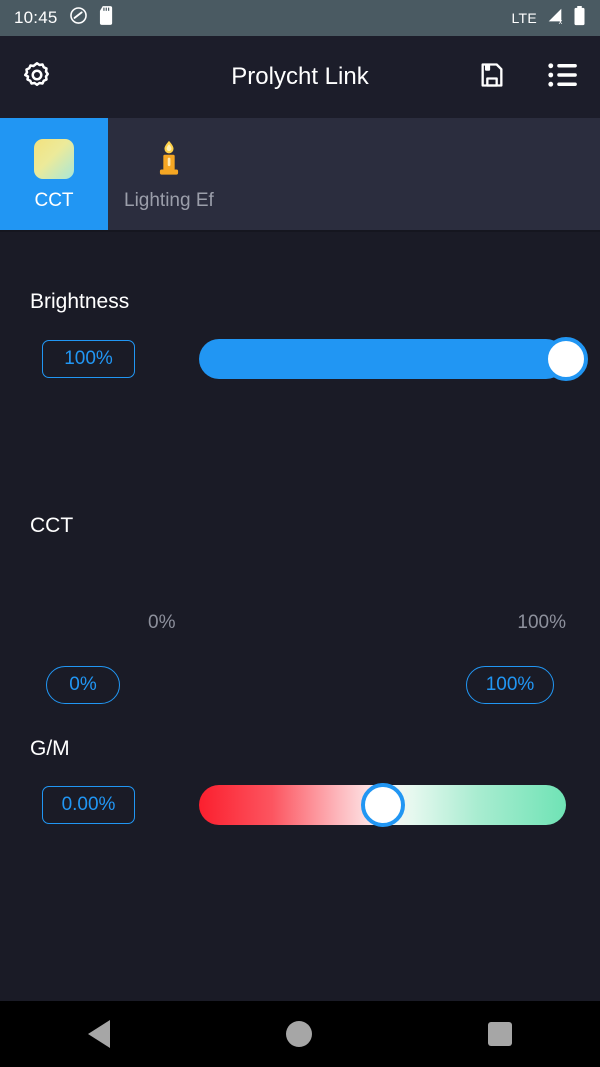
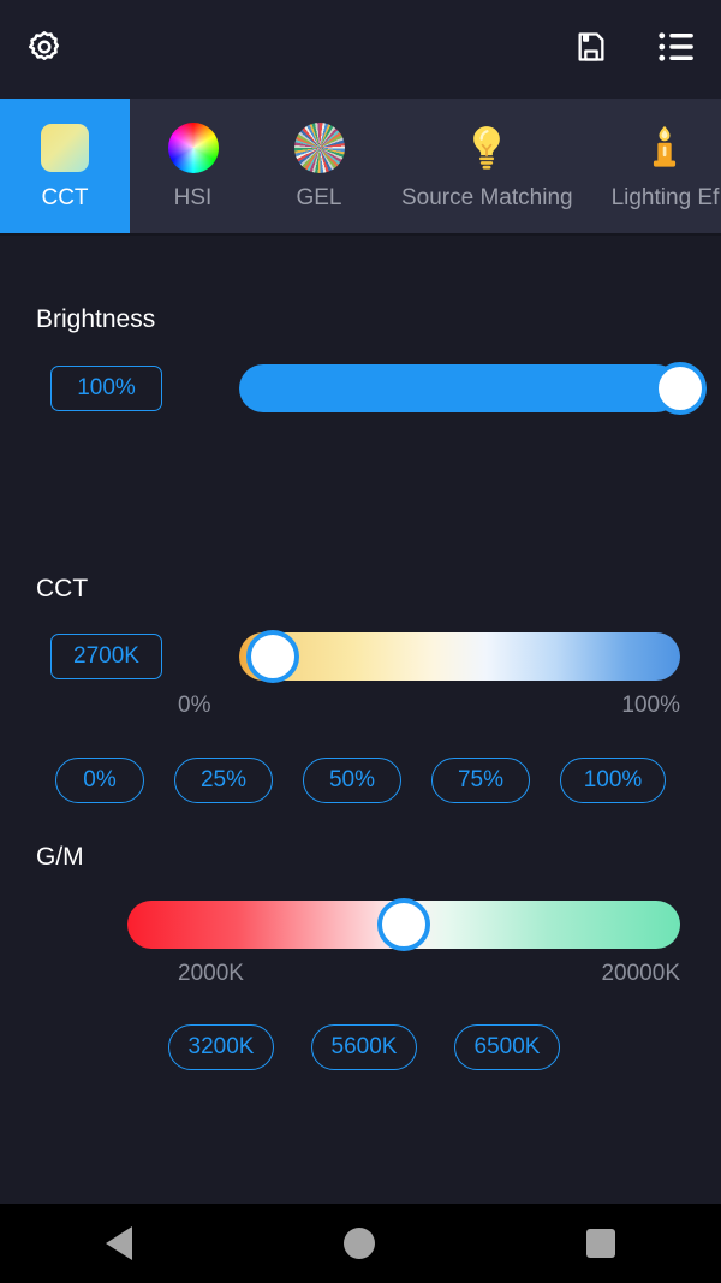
- 10:45
- LTE
- x
- Prolycht Link
  CCT
+ HSI
+ GEL
+ Source Matching
  Lighting Ef
  Brightness
  100%
  0%
  100%
  0%
+ 25%
+ 50%
+ 75%
  100%
  CCT
+ 2700K
+ 2000K
+ 20000K
+ 3200K
+ 5600K
+ 6500K
  G/M
- 0.00%
